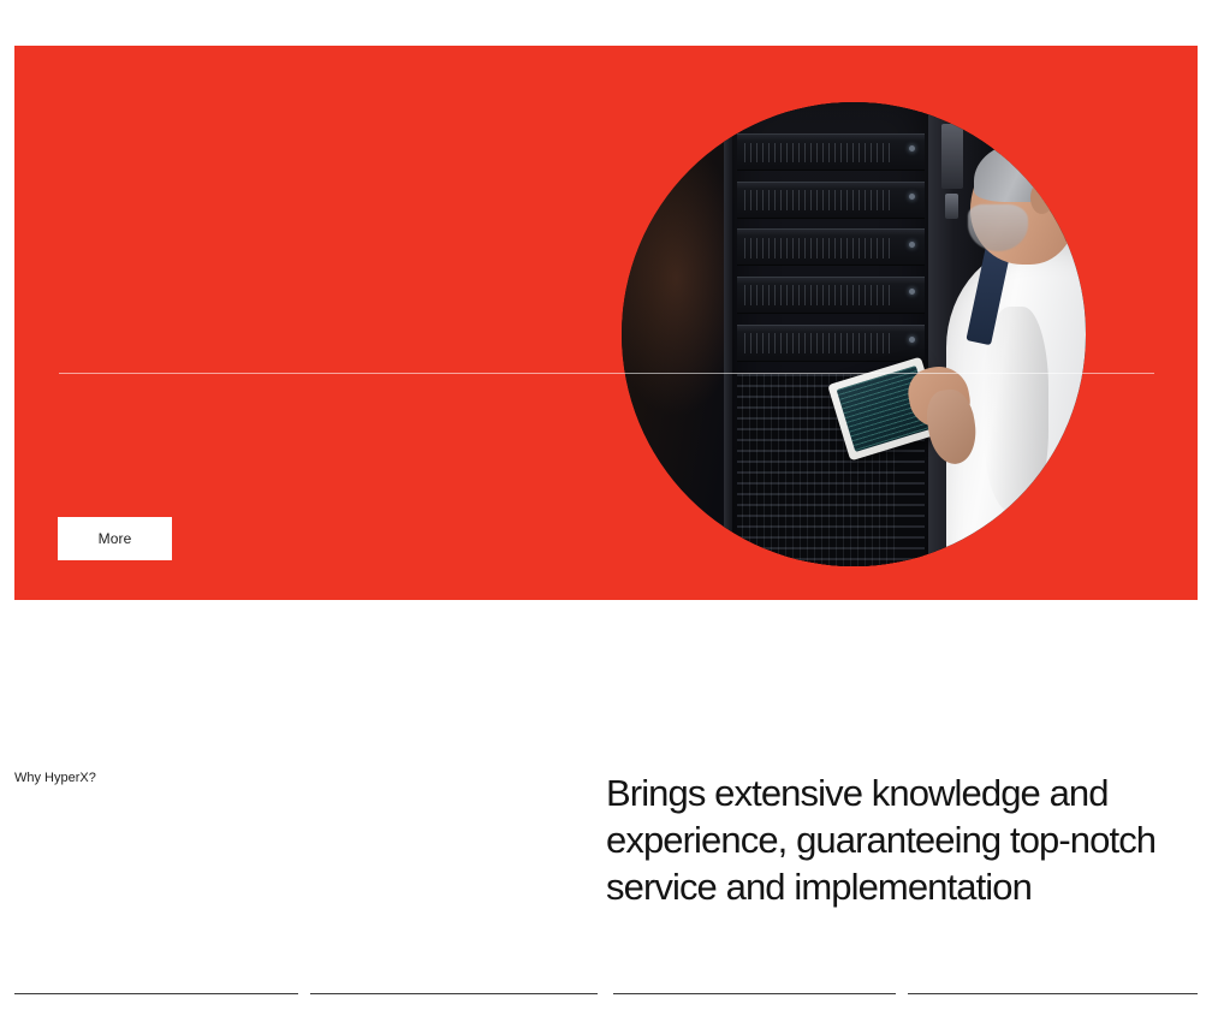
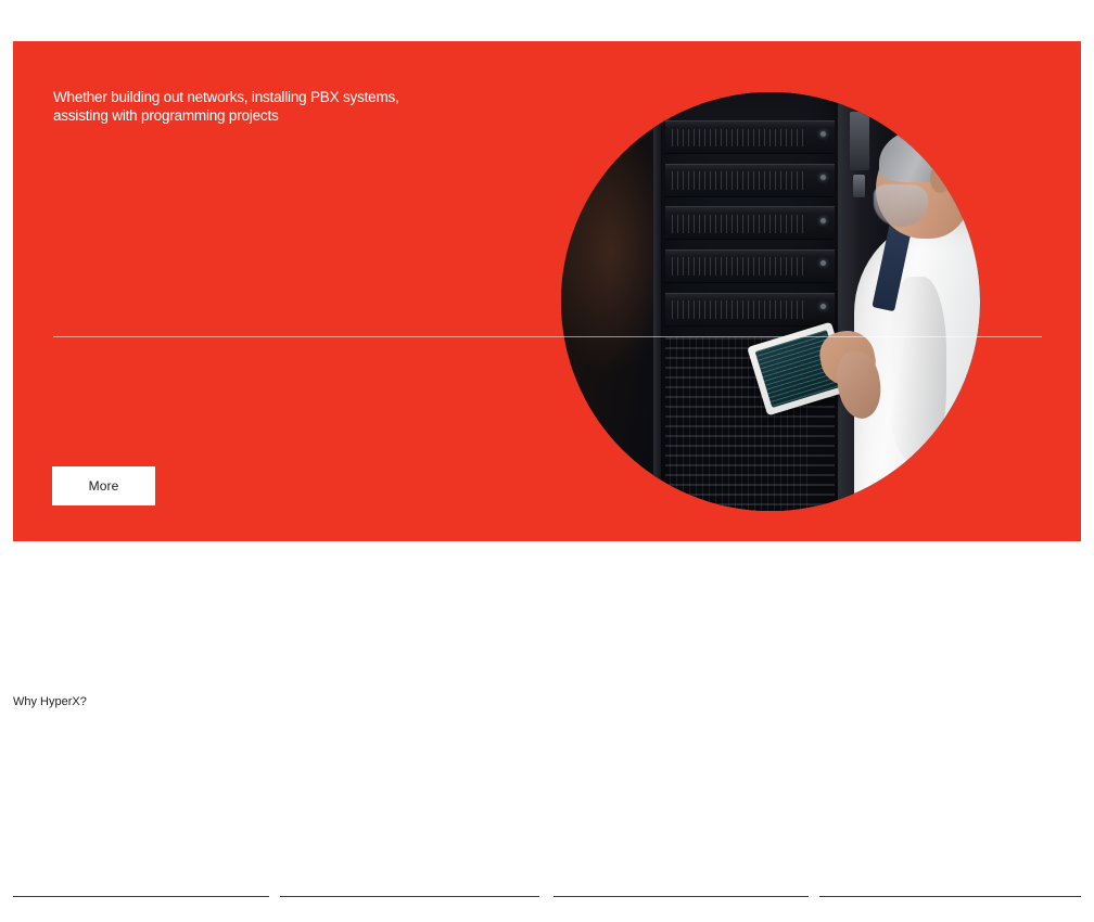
+ Whether building out networks, installing PBX systems, assisting with programming projects
  More
  Why HyperX?
- Brings extensive knowledge and experience, guaranteeing top-notch service and implementation
